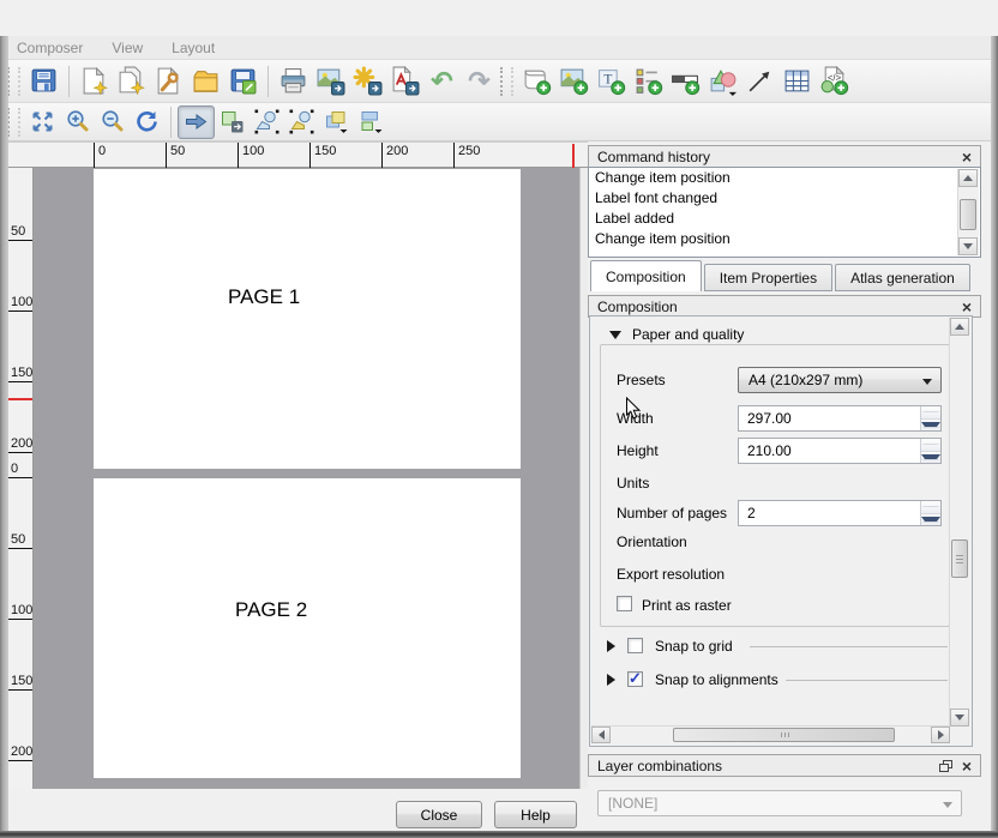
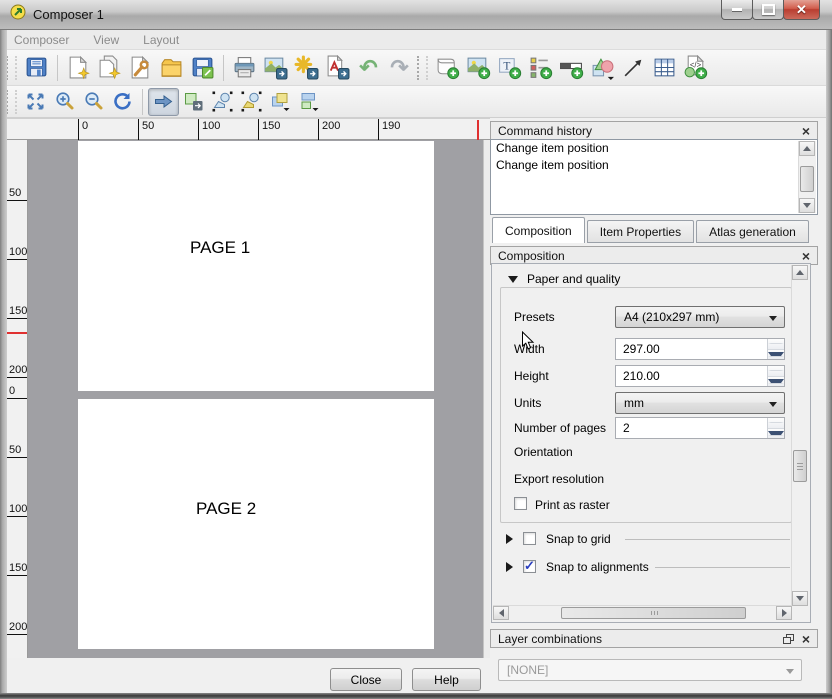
+ Composer 1
+ ✕
  Composer
  View
  Layout
  ↶
  ↷
  T
  </>
  0
  50
  100
  150
  200
- 250
+ 190
  50
  100
  150
  200
  0
  50
  100
  150
  200
  PAGE 1
  PAGE 2
  Command history
  ×
  Change item position
- Label font changed
- Label added
  Change item position
  Composition
  Item Properties
  Atlas generation
  Composition
  ×
  Paper and quality
  Presets
  A4 (210x297 mm)
  Width
  297.00
  Height
  210.00
  Units
+ mm
  Number of pages
  2
  Orientation
  Export resolution
  Print as raster
  Snap to grid
  Snap to alignments
  Layer combinations
  ×
  [NONE]
  Close
  Help
